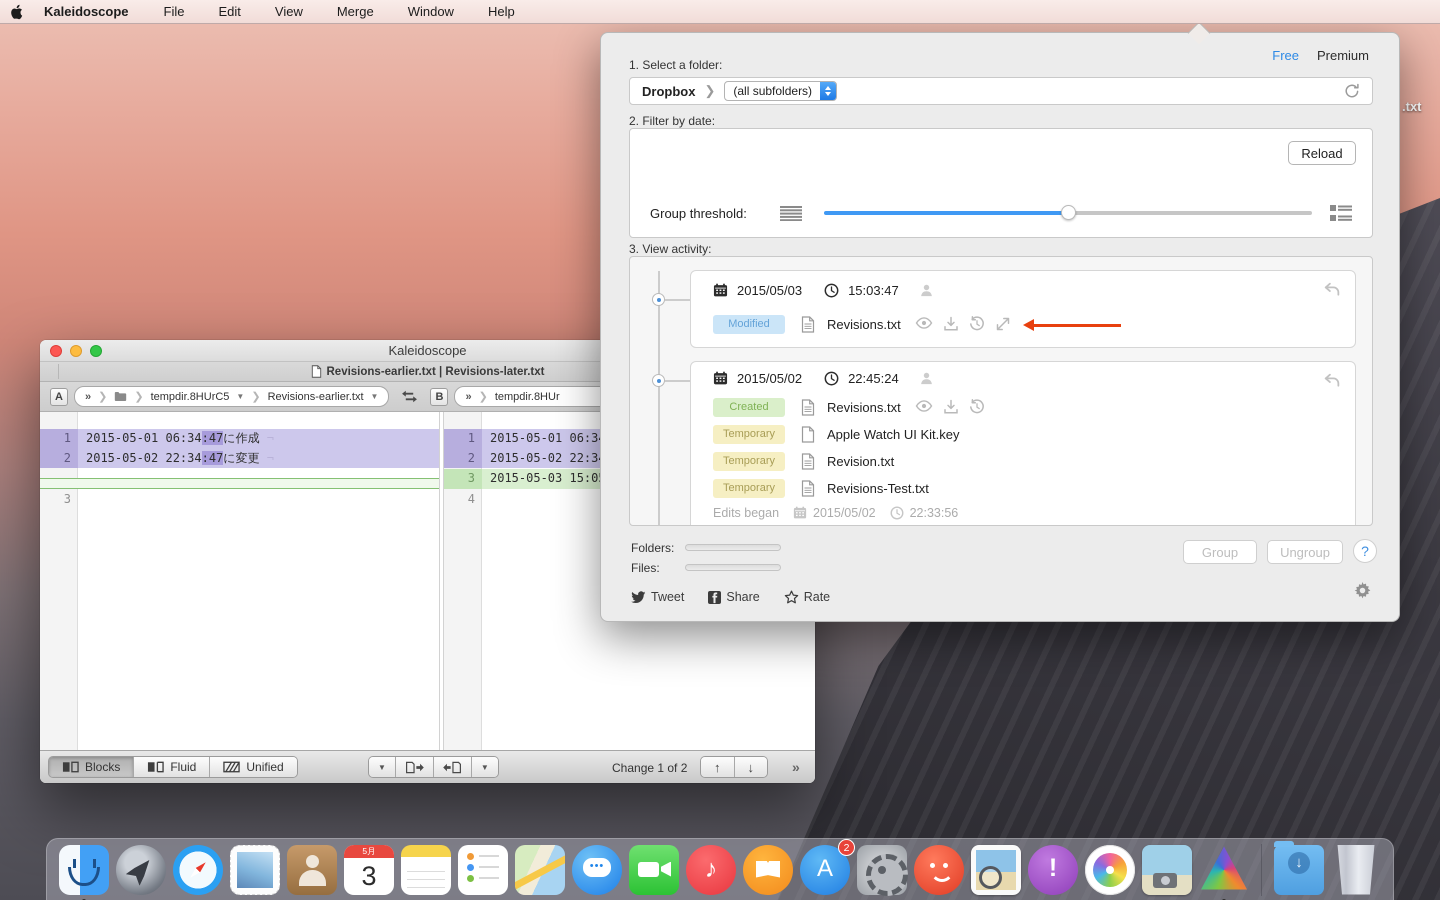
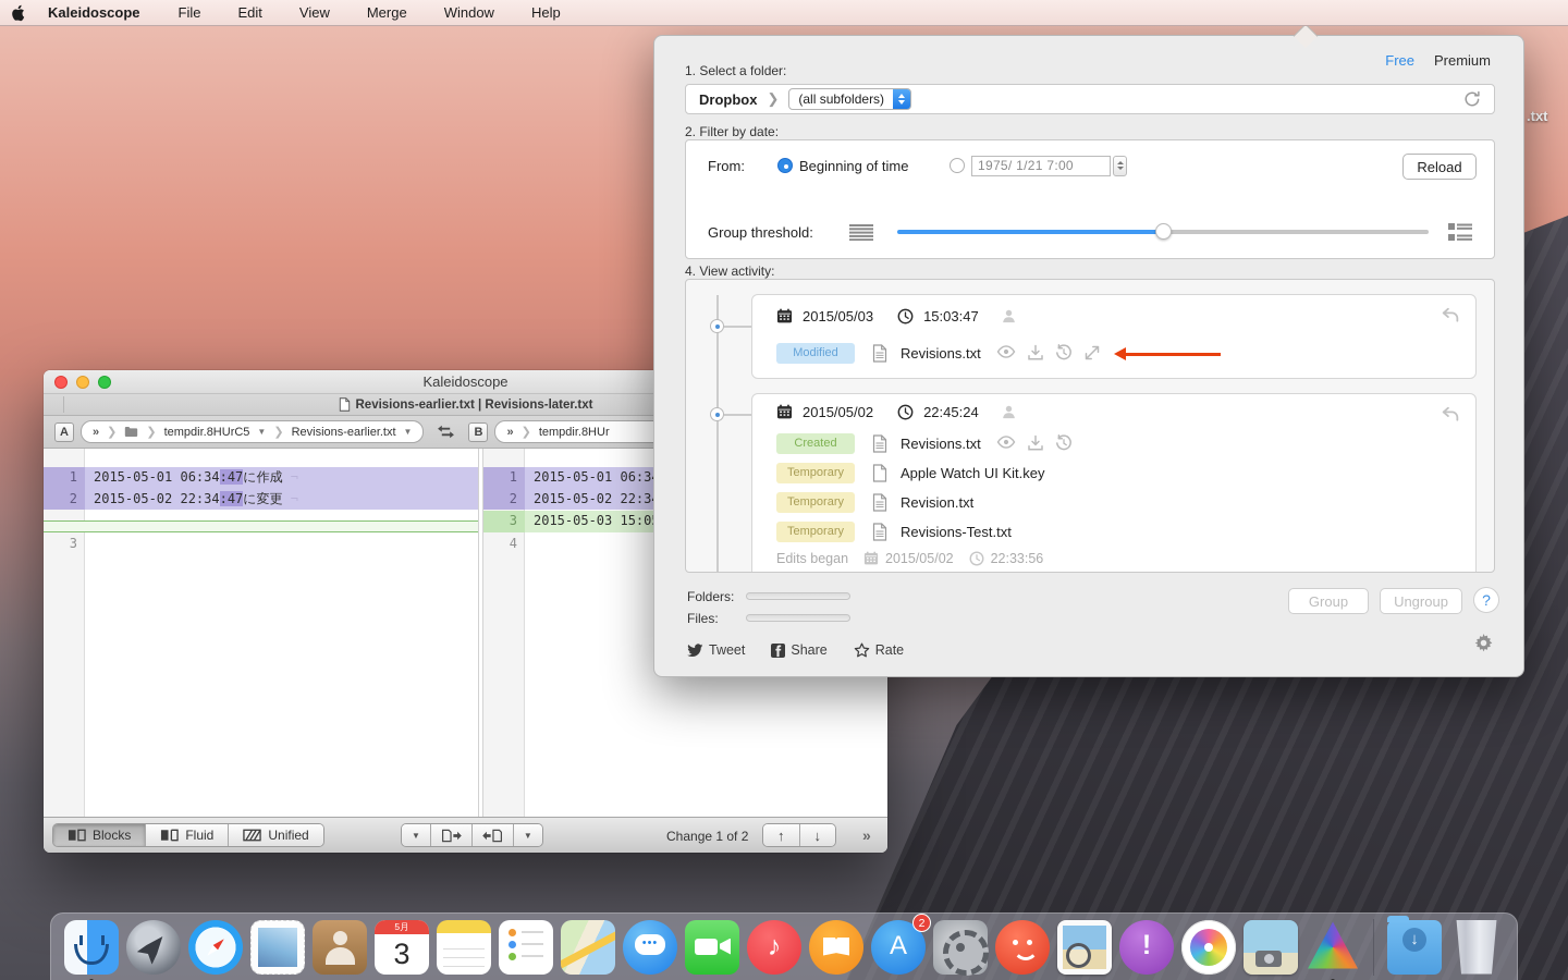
  .txt
  Kaleidoscope
  Revisions-earlier.txt | Revisions-later.txt
  A
  »
  ❯
  ❯
  tempdir.8HUrC5
  ▼
  ❯
  Revisions-earlier.txt
  ▼
  B
  »
  ❯
  tempdir.8HUr
  1
  2015-05-01 06:34:47に作成
  2
  2015-05-02 22:34:47に変更
  3
  1
  2015-05-01 06:3
  2
  2015-05-02 22:3
  3
  2015-05-03 15:0
  4
  Blocks
  Fluid
  Unified
  ▼
  ▼
  Change 1 of 2
  ↑
  ↓
  »
  Free
  Premium
  1. Select a folder:
  Dropbox
  ❯
  (all subfolders)
  2. Filter by date:
+ From:
+ Beginning of time
+ 1975/ 1/21 7:00
  Reload
  Group threshold:
- 3. View activity:
+ 4. View activity:
  2015/05/03
  15:03:47
  Modified
  Revisions.txt
  2015/05/02
  22:45:24
  Created
  Revisions.txt
  Temporary
  Apple Watch UI Kit.key
  Temporary
  Revision.txt
  Temporary
  Revisions-Test.txt
  Edits began
  2015/05/02
  22:33:56
  Folders:
  Files:
  Group
  Ungroup
  ?
  Tweet
  Share
  Rate
  Kaleidoscope
  File
  Edit
  View
  Merge
  Window
  Help
  5月
  3
  ♪
  A
  2
  !
